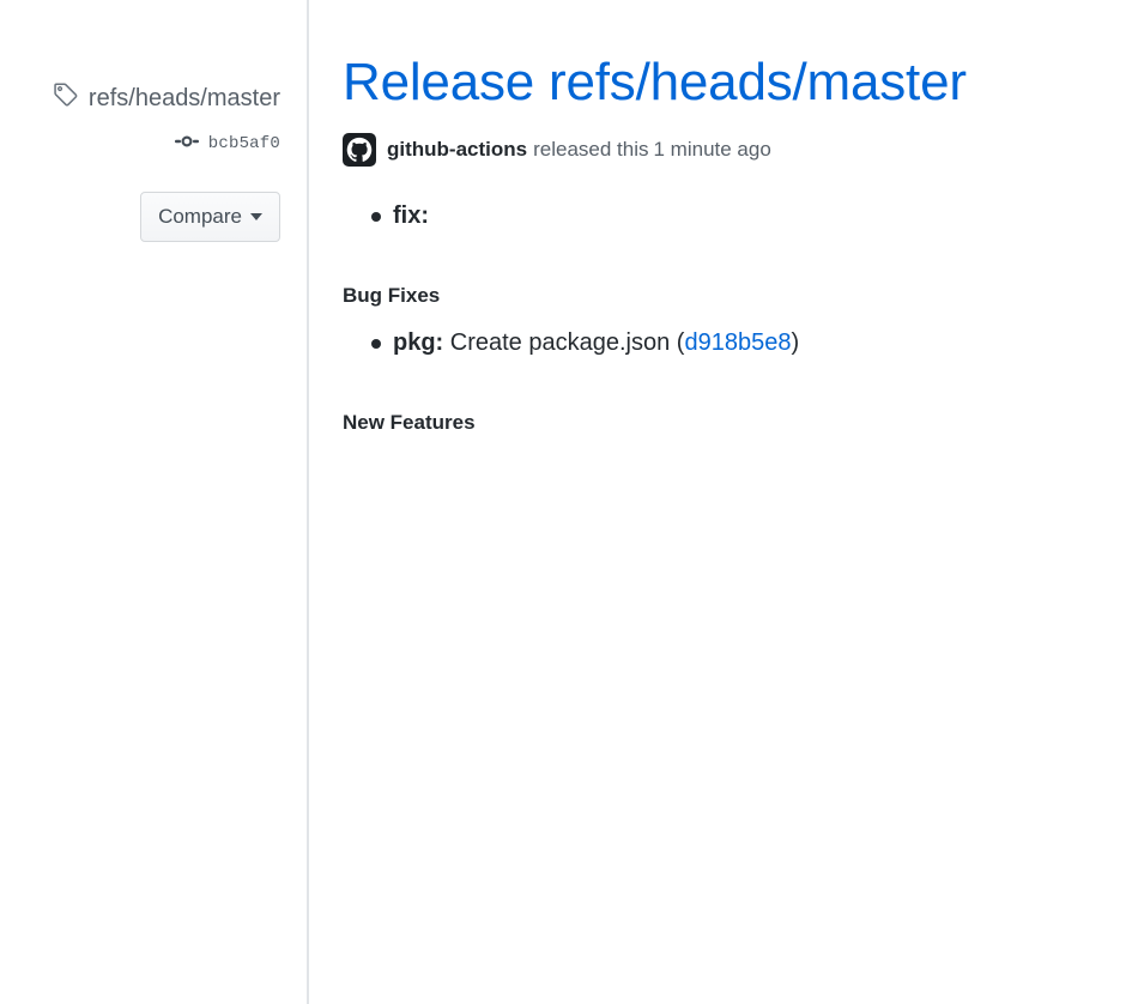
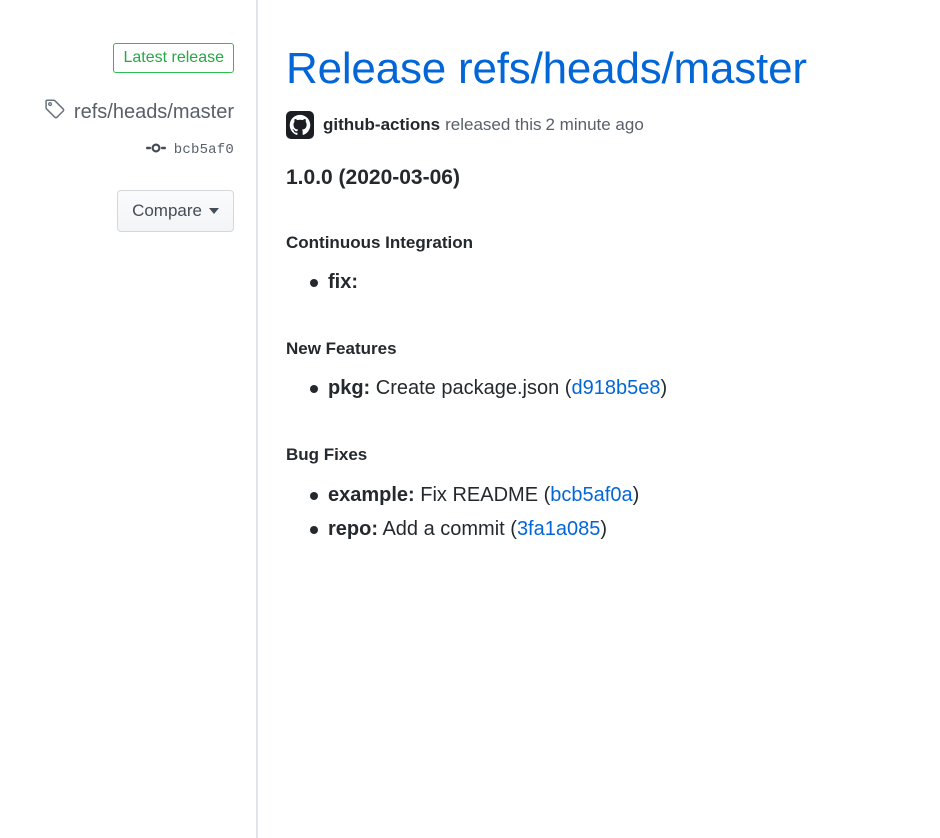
+ Latest release
  refs/heads/master
  bcb5af0
  Compare
  Release refs/heads/master
  github-actions
  released this
- 1 minute ago
+ 2 minute ago
+ 1.0.0 (2020-03-06)
+ Continuous Integration
  fix:
- Bug Fixes
+ New Features
  pkg: Create package.json (d918b5e8)
- New Features
+ Bug Fixes
+ example: Fix README (bcb5af0a)
+ repo: Add a commit (3fa1a085)
